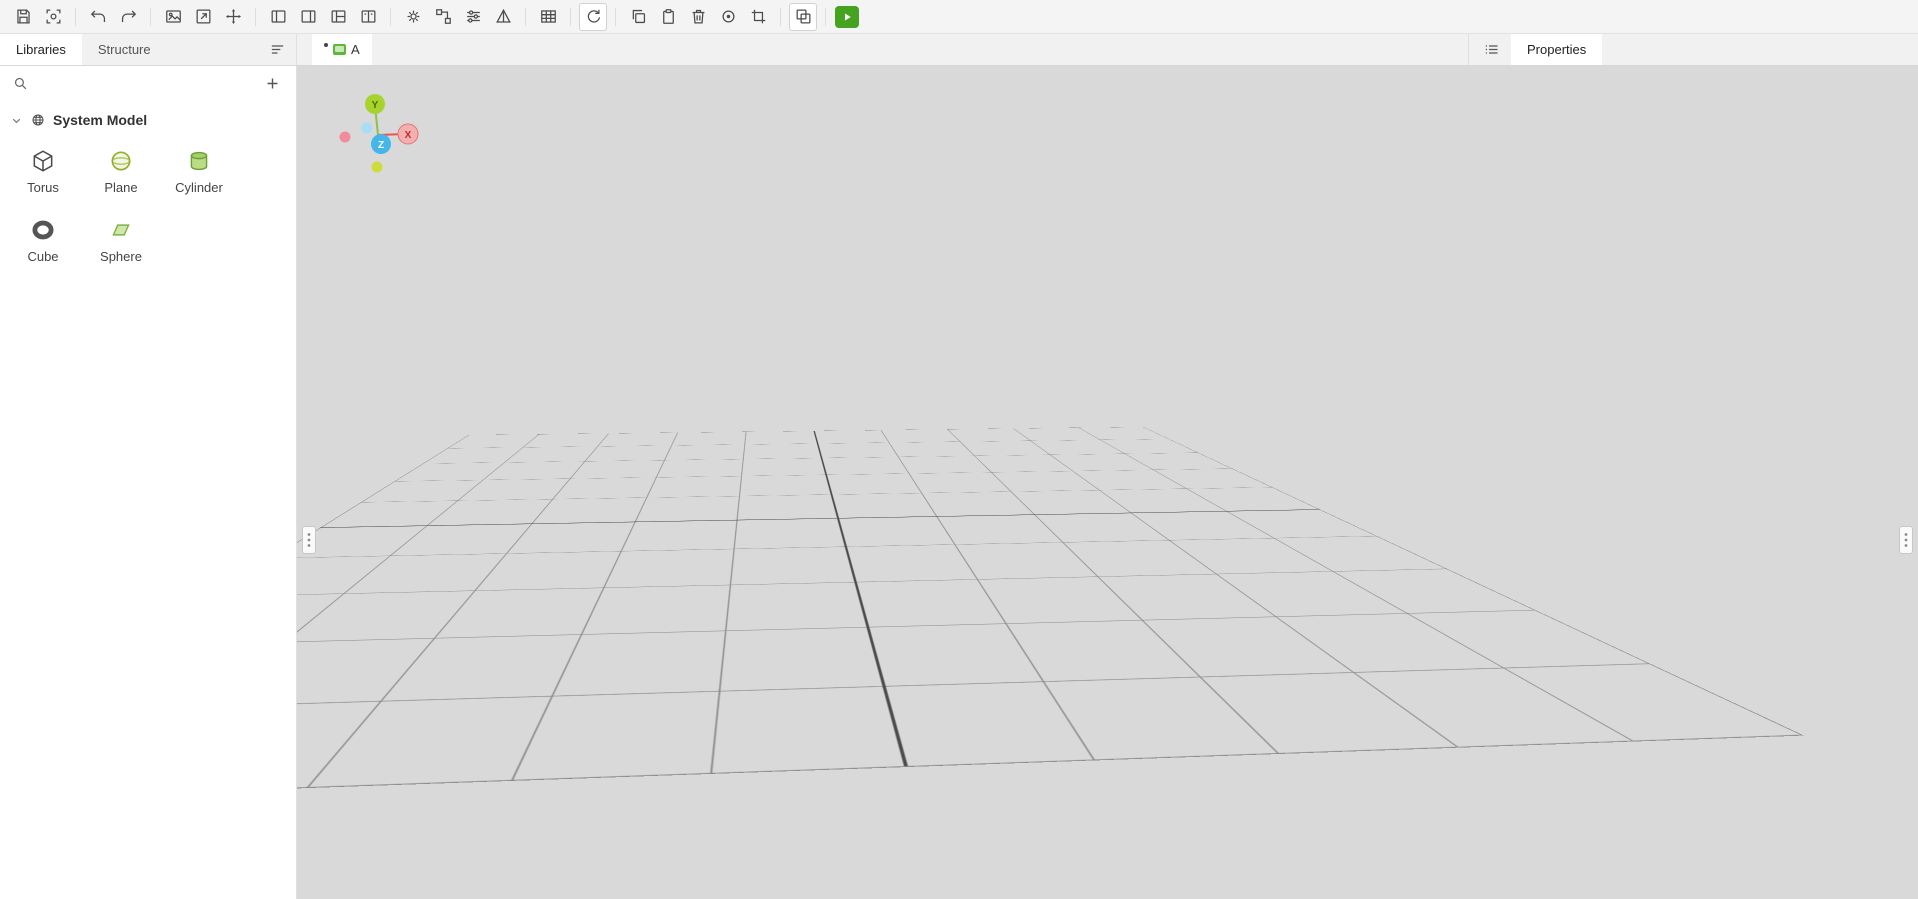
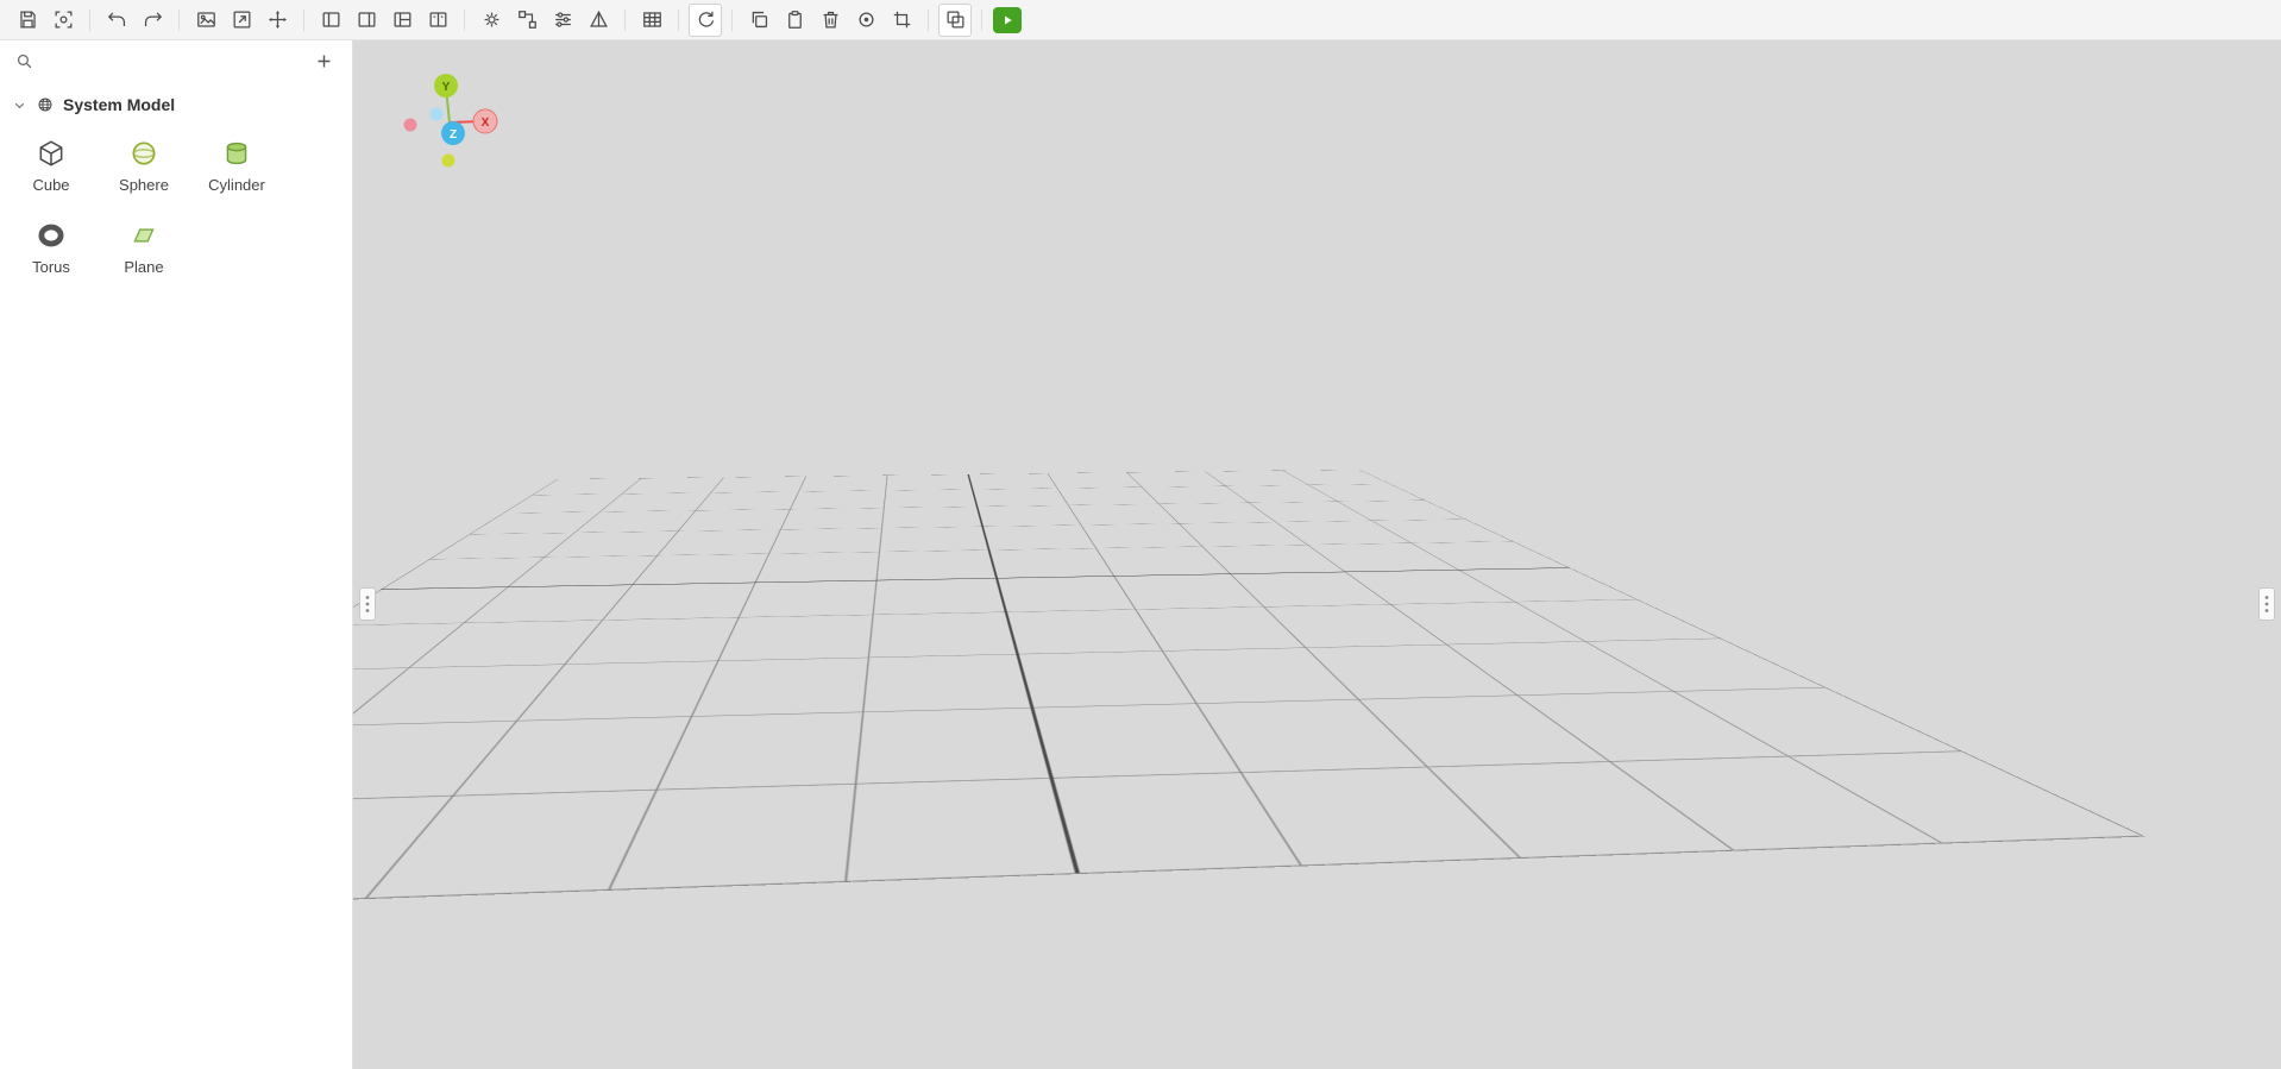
- Libraries
- Structure
- A
- Properties
  System Model
- Torus
+ Cube
- Plane
+ Sphere
  Cylinder
- Cube
+ Torus
- Sphere
+ Plane
  Y
  X
  Z
